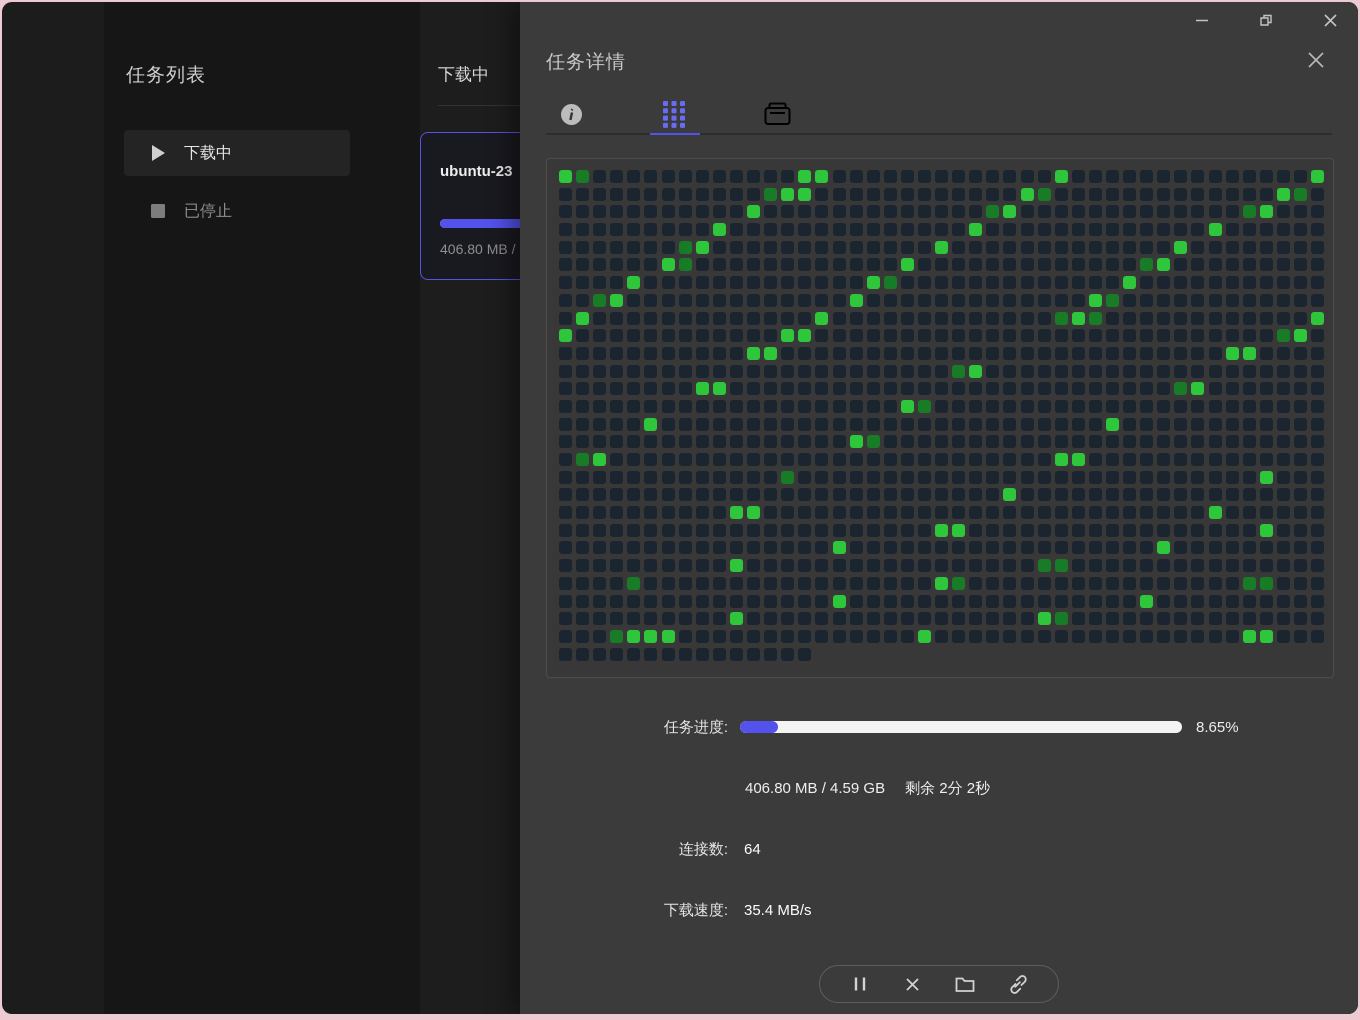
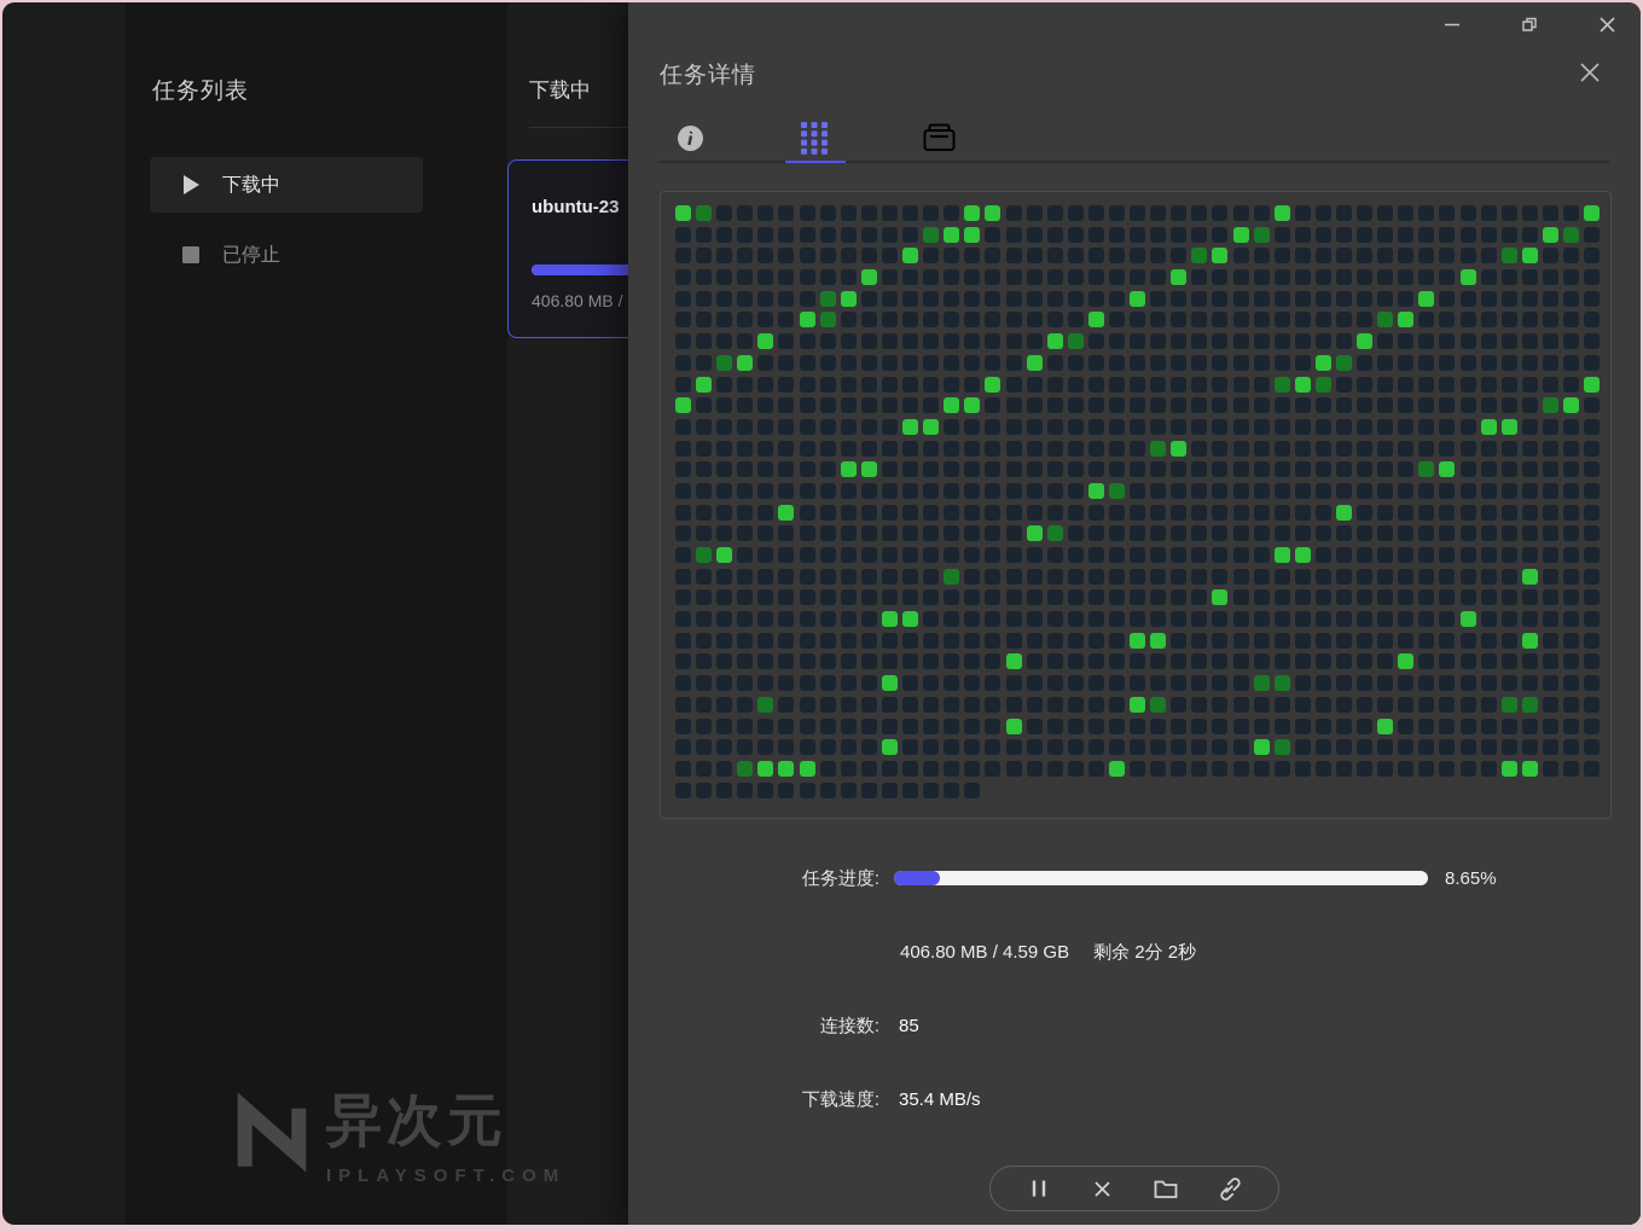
  任务列表
  下载中
  已停止
+ 异次元
+ IPLAYSOFT.COM
  下载中
  ubuntu-23
  406.80 MB /
  任务详情
  任务进度:
  8.65%
  406.80 MB / 4.59 GB
  剩余 2分 2秒
  连接数:
- 64
+ 85
  下载速度:
  35.4 MB/s
